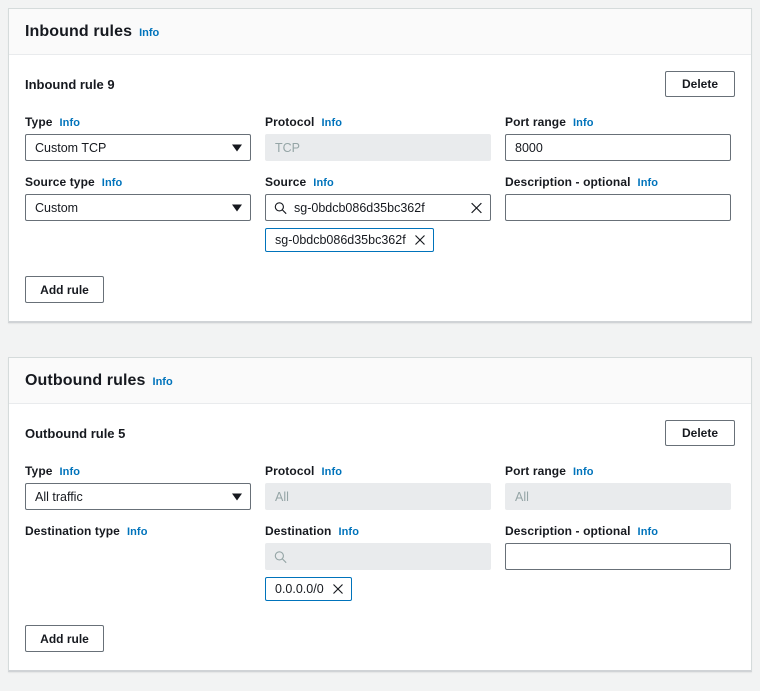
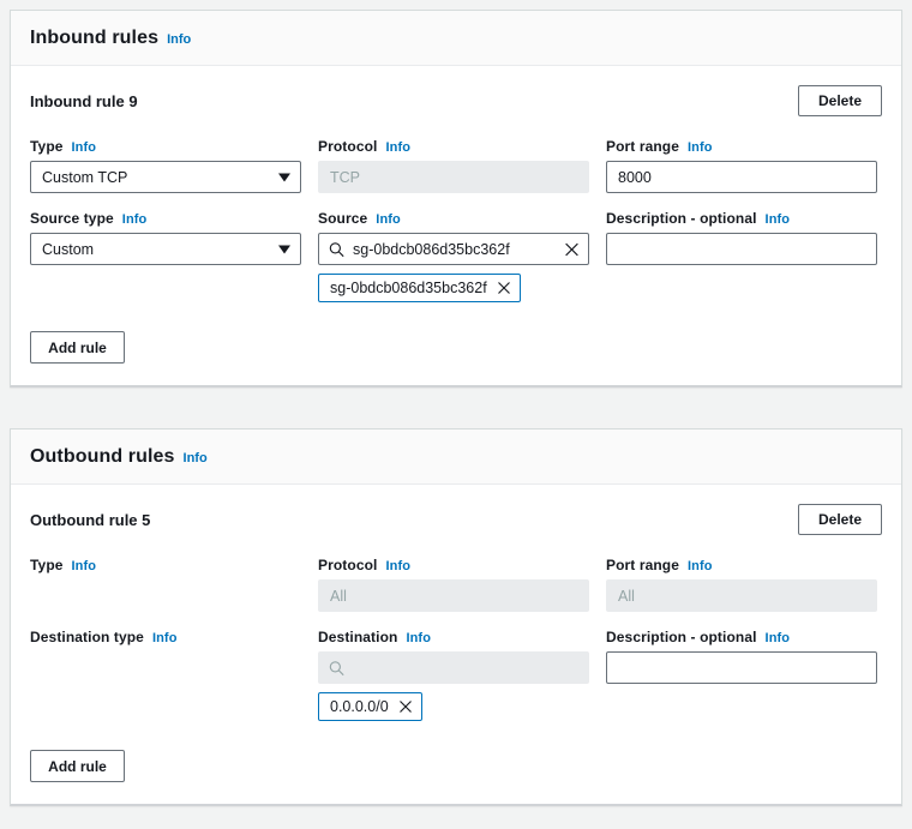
  Inbound rules
  Info
  Inbound rule 9
  Delete
  Type
  Info
  Custom TCP
  Protocol
  Info
  TCP
  Port range
  Info
  8000
  Source type
  Info
  Custom
  Source
  Info
  sg-0bdcb086d35bc362f
  sg-0bdcb086d35bc362f
  Description - optional
  Info
  Add rule
  Outbound rules
  Info
  Outbound rule 5
  Delete
  Type
  Info
- All traffic
  Protocol
  Info
  All
  Port range
  Info
  All
  Destination type
  Info
  Destination
  Info
  0.0.0.0/0
  Description - optional
  Info
  Add rule
